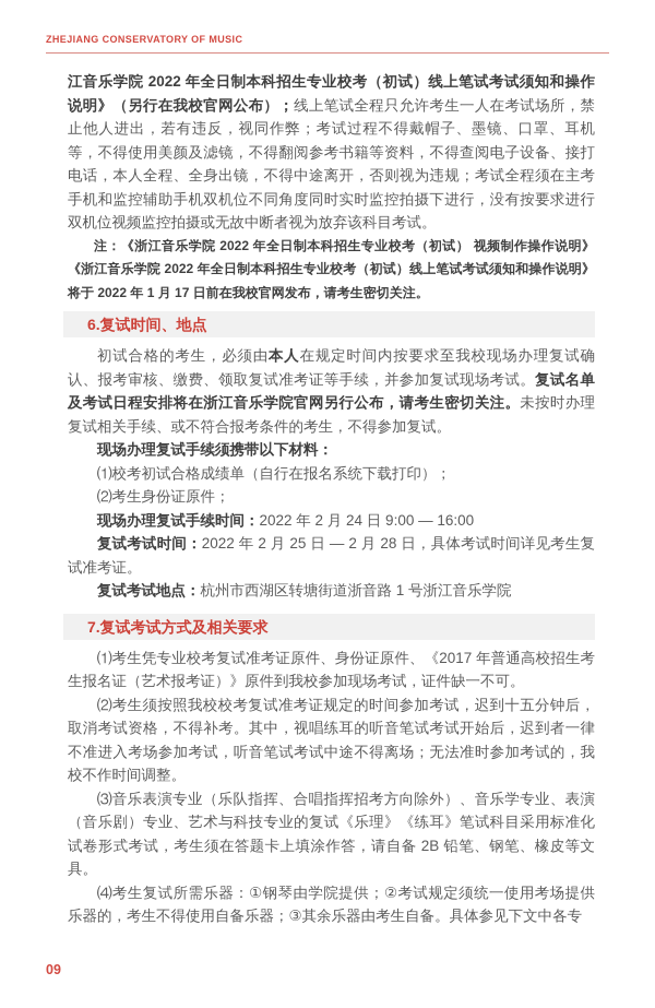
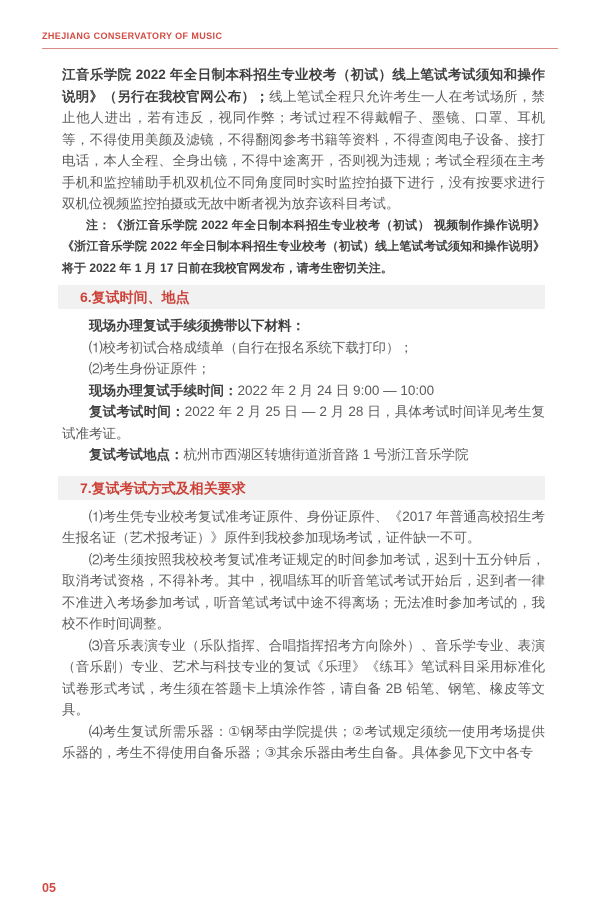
  ZHEJIANG CONSERVATORY OF MUSIC
  江音乐学院 2022 年全日制本科招生专业校考（初试）线上笔试考试须知和操作说明》（另行在我校官网公布）；线上笔试全程只允许考生一人在考试场所，禁止他人进出，若有违反，视同作弊；考试过程不得戴帽子、墨镜、口罩、耳机等，不得使用美颜及滤镜，不得翻阅参考书籍等资料，不得查阅电子设备、接打电话，本人全程、全身出镜，不得中途离开，否则视为违规；考试全程须在主考手机和监控辅助手机双机位不同角度同时实时监控拍摄下进行，没有按要求进行双机位视频监控拍摄或无故中断者视为放弃该科目考试。
  注：《浙江音乐学院 2022 年全日制本科招生专业校考（初试） 视频制作操作说明》《浙江音乐学院 2022 年全日制本科招生专业校考（初试）线上笔试考试须知和操作说明》将于 2022 年 1 月 17 日前在我校官网发布，请考生密切关注。
  6.复试时间、地点
- 初试合格的考生，必须由本人在规定时间内按要求至我校现场办理复试确认、报考审核、缴费、领取复试准考证等手续，并参加复试现场考试。复试名单及考试日程安排将在浙江音乐学院官网另行公布，请考生密切关注。未按时办理复试相关手续、或不符合报考条件的考生，不得参加复试。
  现场办理复试手续须携带以下材料：
  ⑴校考初试合格成绩单（自行在报名系统下载打印）；
  ⑵考生身份证原件；
- 现场办理复试手续时间：2022 年 2 月 24 日 9:00 — 16:00
+ 现场办理复试手续时间：2022 年 2 月 24 日 9:00 — 10:00
  复试考试时间：2022 年 2 月 25 日 — 2 月 28 日，具体考试时间详见考生复试准考证。
  复试考试地点：杭州市西湖区转塘街道浙音路 1 号浙江音乐学院
  7.复试考试方式及相关要求
  ⑴考生凭专业校考复试准考证原件、身份证原件、《2017 年普通高校招生考生报名证（艺术报考证）》原件到我校参加现场考试，证件缺一不可。
  ⑵考生须按照我校校考复试准考证规定的时间参加考试，迟到十五分钟后，取消考试资格，不得补考。其中，视唱练耳的听音笔试考试开始后，迟到者一律不准进入考场参加考试，听音笔试考试中途不得离场；无法准时参加考试的，我校不作时间调整。
  ⑶音乐表演专业（乐队指挥、合唱指挥招考方向除外）、音乐学专业、表演（音乐剧）专业、艺术与科技专业的复试《乐理》《练耳》笔试科目采用标准化试卷形式考试，考生须在答题卡上填涂作答，请自备 2B 铅笔、钢笔、橡皮等文具。
  ⑷考生复试所需乐器：①钢琴由学院提供；②考试规定须统一使用考场提供乐器的，考生不得使用自备乐器；③其余乐器由考生自备。具体参见下文中各专
- 09
+ 05
